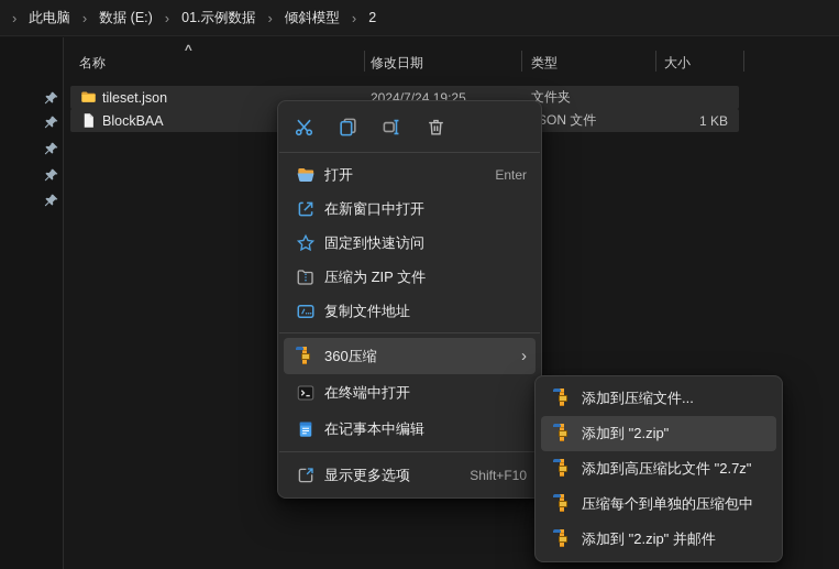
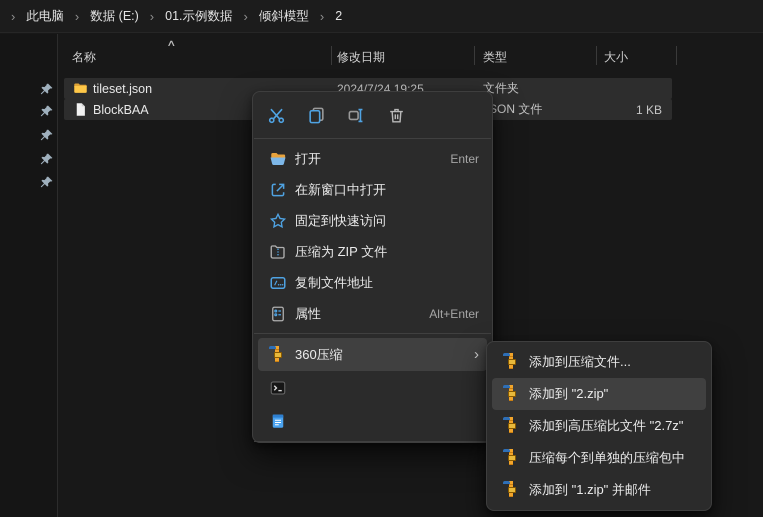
  ›
  此电脑
  ›
  数据 (E:)
  ›
  01.示例数据
  ›
  倾斜模型
  ›
  2
  ∧
  名称
  修改日期
  类型
  大小
  tileset.json
  2024/7/24 19:25
  文件夹
  BlockBAA
  SON 文件
  1 KB
  打开
  Enter
  在新窗口中打开
  固定到快速访问
  压缩为 ZIP 文件
  复制文件地址
+ 属性
+ Alt+Enter
  360压缩
  ›
- 在终端中打开
- 在记事本中编辑
- 显示更多选项
- Shift+F10
  添加到压缩文件...
  添加到 "2.zip"
  添加到高压缩比文件 "2.7z"
  压缩每个到单独的压缩包中
- 添加到 "2.zip" 并邮件
+ 添加到 "1.zip" 并邮件
